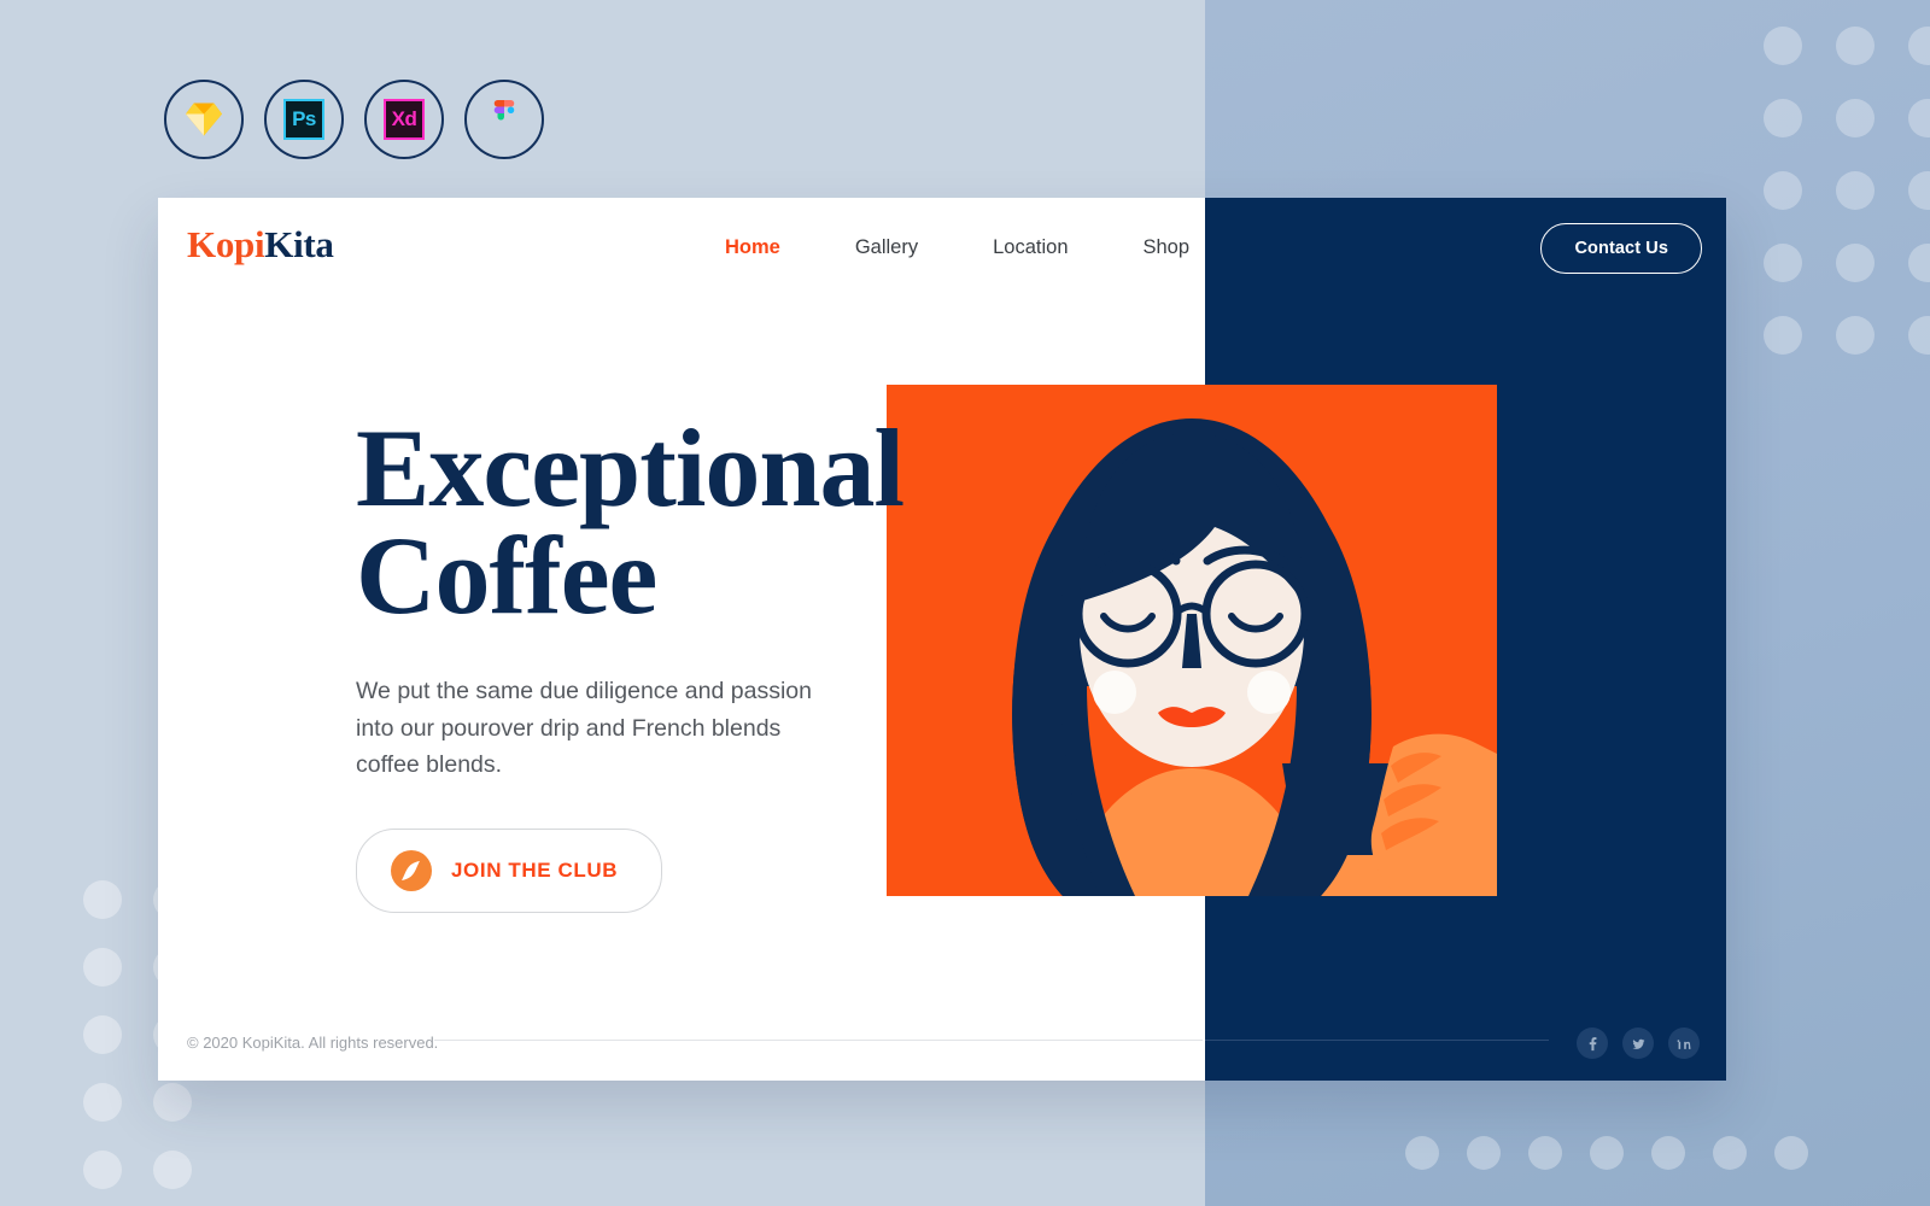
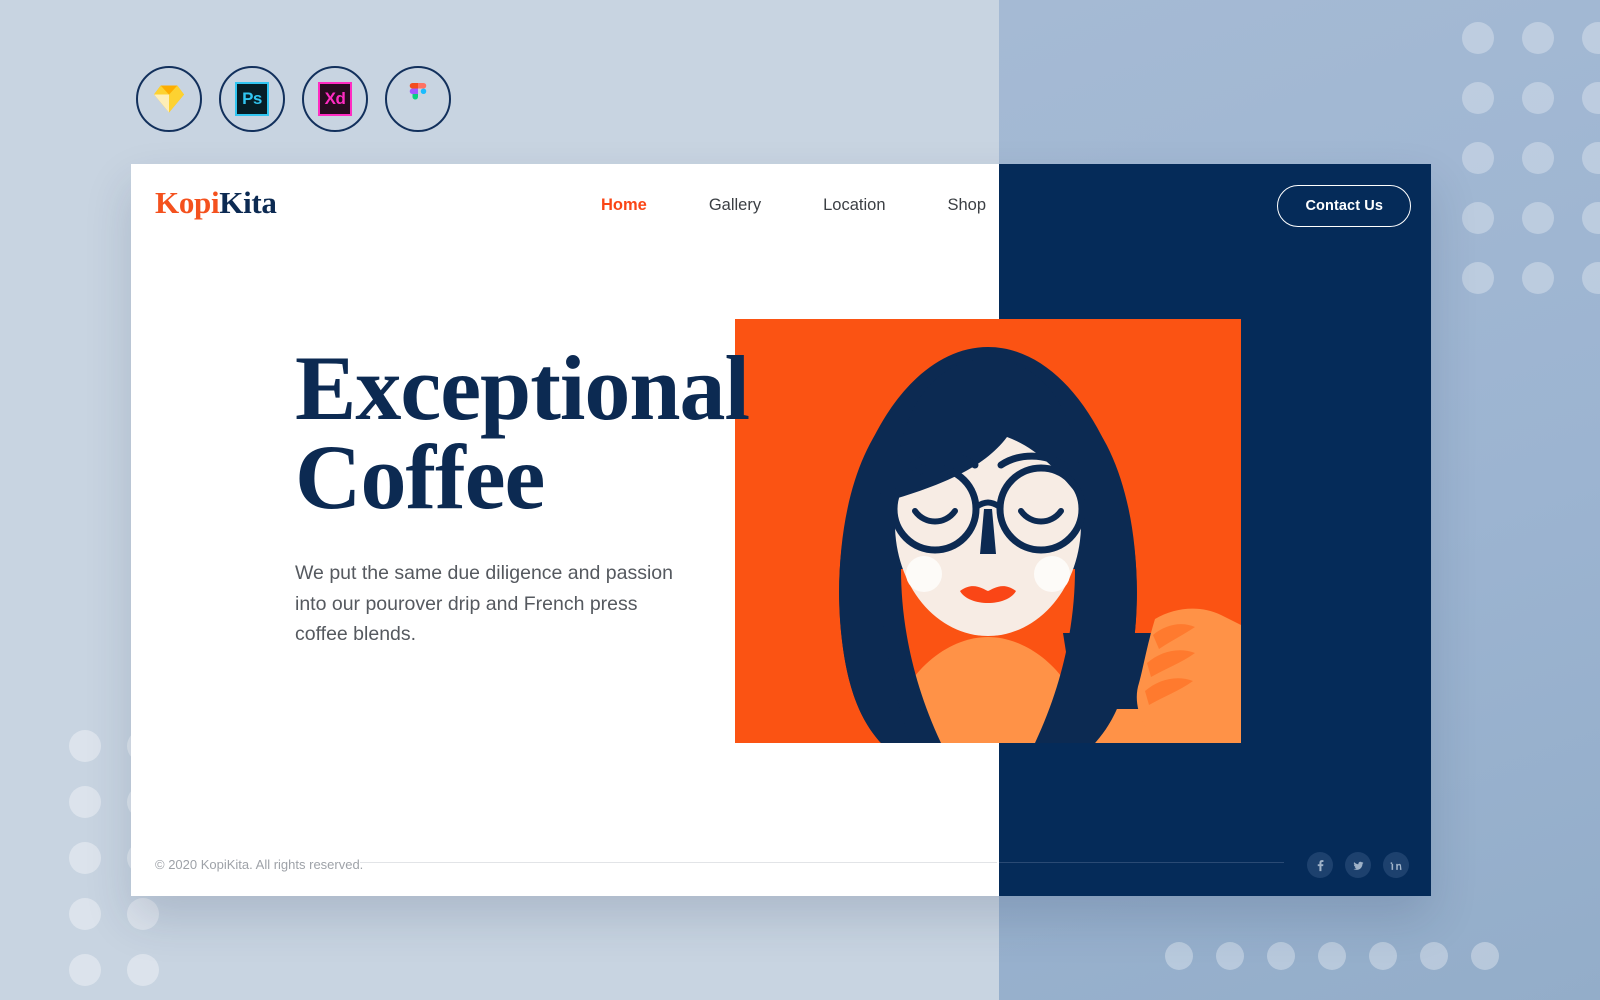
  Ps
  Xd
  KopiKita
  Home
  Gallery
  Location
  Shop
  Contact Us
  Exceptional
  Coffee
- We put the same due diligence and passion into our pourover drip and French blends coffee blends.
+ We put the same due diligence and passion into our pourover drip and French press coffee blends.
- JOIN THE CLUB
  © 2020 KopiKita. All rights reserved.
